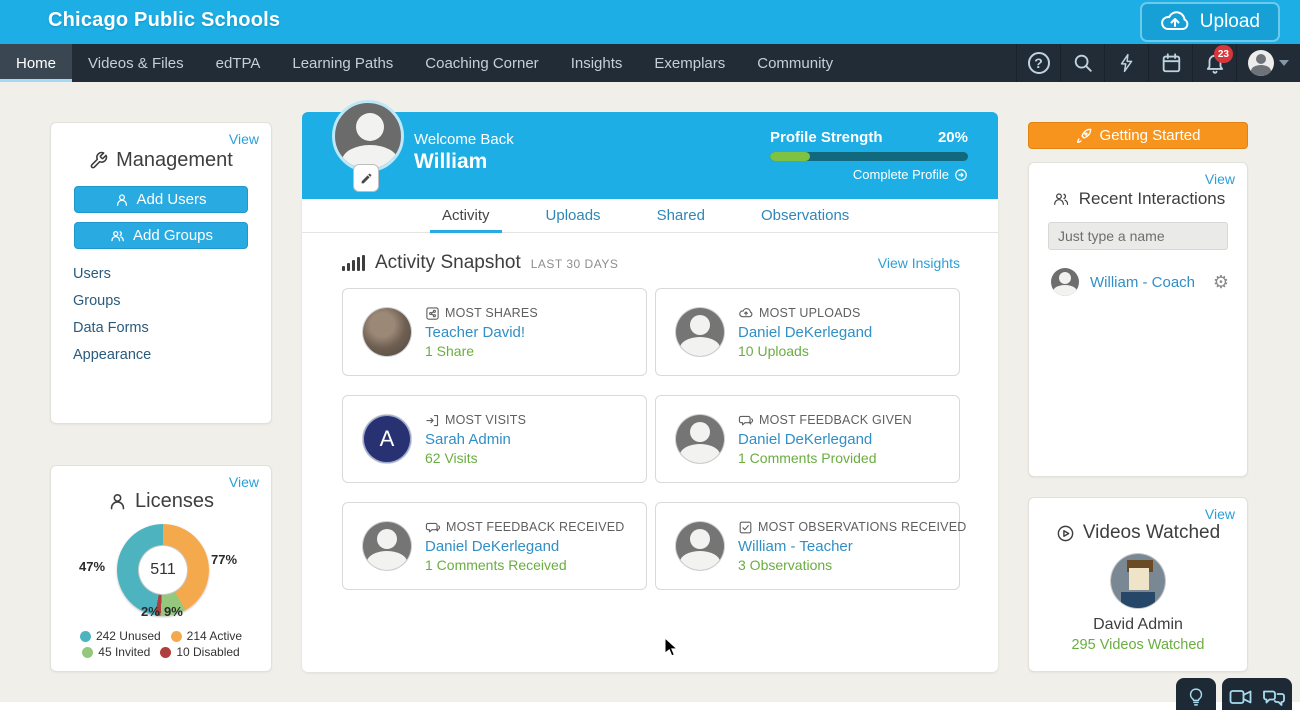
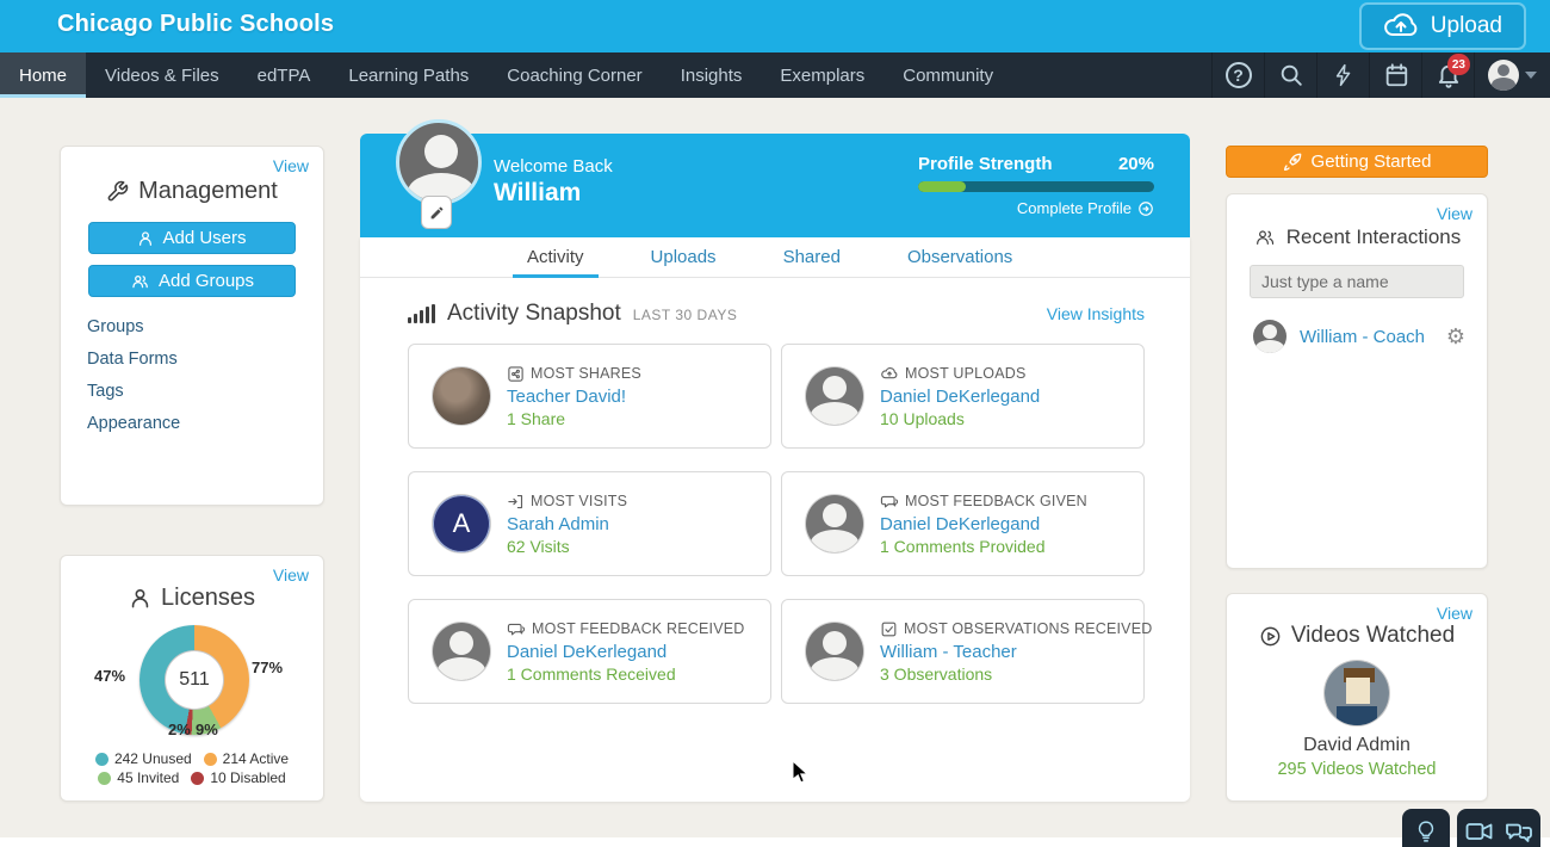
  Chicago Public Schools
  Upload
  Home
  Videos & Files
  edTPA
  Learning Paths
  Coaching Corner
  Insights
  Exemplars
  Community
  ?
  23
  View
  Management
  Add Users
  Add Groups
- Users
  Groups
  Data Forms
+ Tags
  Appearance
  View
  Licenses
  511
  47%
  77%
  2%
  9%
  242 Unused
  214 Active
  45 Invited
  10 Disabled
  Welcome Back
  William
  Profile Strength
  20%
  Complete Profile
  Activity
  Uploads
  Shared
  Observations
  Activity Snapshot
  LAST 30 DAYS
  View Insights
  MOST SHARES
  Teacher David!
  1 Share
  MOST UPLOADS
  Daniel DeKerlegand
  10 Uploads
  A
  MOST VISITS
  Sarah Admin
  62 Visits
  MOST FEEDBACK GIVEN
  Daniel DeKerlegand
  1 Comments Provided
  MOST FEEDBACK RECEIVED
  Daniel DeKerlegand
  1 Comments Received
  MOST OBSERVATIONS RECEIVED
  William - Teacher
  3 Observations
  Getting Started
  View
  Recent Interactions
  Just type a name
  William - Coach
  ⚙
  View
  Videos Watched
  David Admin
  295 Videos Watched
